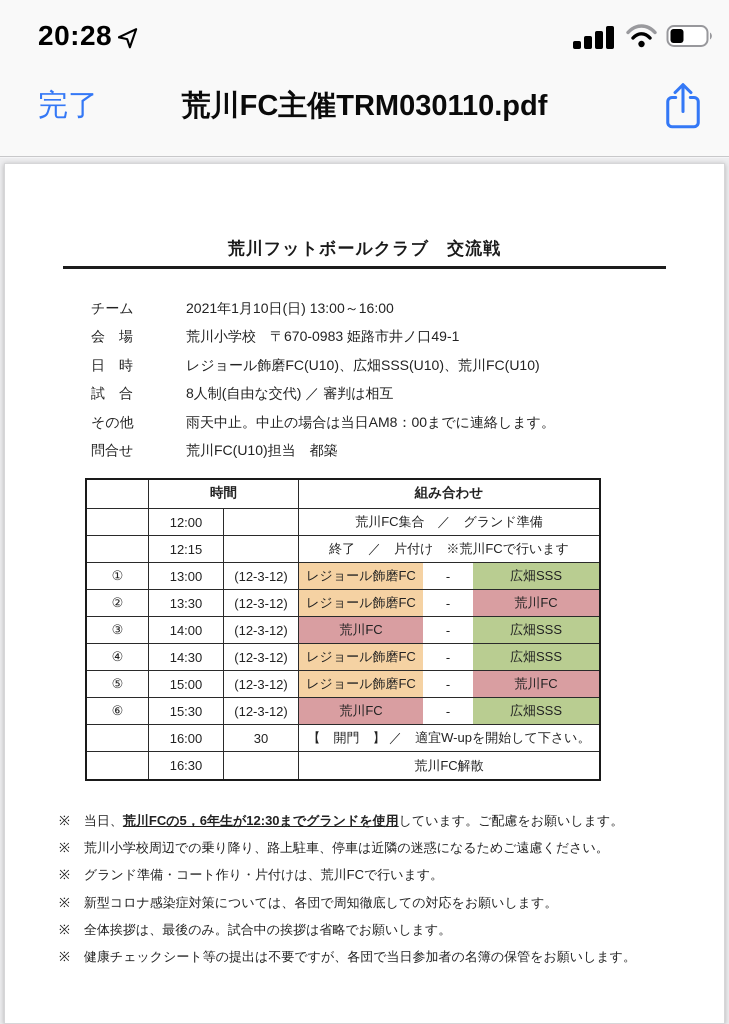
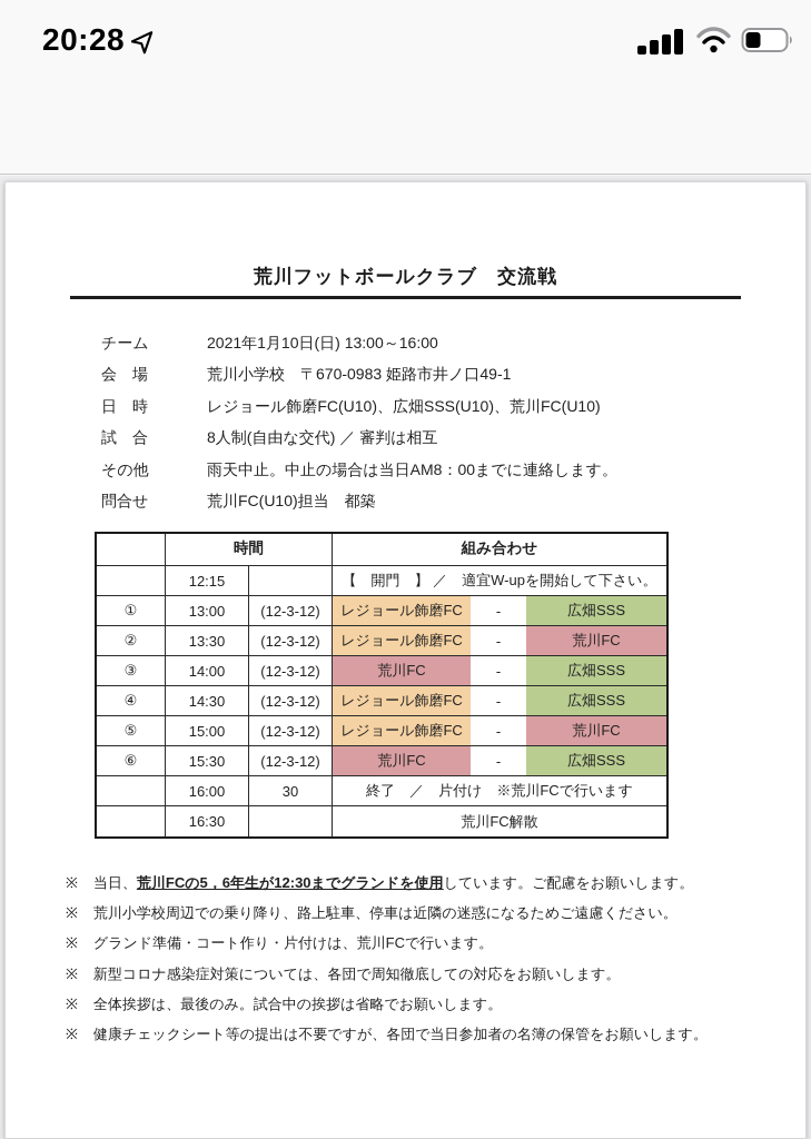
  20:28
- 完了
- 荒川FC主催TRM030110.pdf
  荒川フットボールクラブ 交流戦
  チーム
  2021年1月10日(日) 13:00～16:00
  会 場
  荒川小学校 〒670-0983 姫路市井ノ口49-1
  日 時
  レジョール飾磨FC(U10)、広畑SSS(U10)、荒川FC(U10)
  試 合
  8人制(自由な交代) ／ 審判は相互
  その他
  雨天中止。中止の場合は当日AM8：00までに連絡します。
  問合せ
  荒川FC(U10)担当 都築
  	時間	組み合わせ
- 	12:00		荒川FC集合 ／ グランド準備
- 	12:15		終了 ／ 片付け ※荒川FCで行います
+ 	12:15		【 開門 】 ／ 適宜W-upを開始して下さい。
  ①	13:00	(12-3-12)	レジョール飾磨FC	-	広畑SSS
  ②	13:30	(12-3-12)	レジョール飾磨FC	-	荒川FC
  ③	14:00	(12-3-12)	荒川FC	-	広畑SSS
  ④	14:30	(12-3-12)	レジョール飾磨FC	-	広畑SSS
  ⑤	15:00	(12-3-12)	レジョール飾磨FC	-	荒川FC
  ⑥	15:30	(12-3-12)	荒川FC	-	広畑SSS
- 	16:00	30	【 開門 】 ／ 適宜W-upを開始して下さい。
+ 	16:00	30	終了 ／ 片付け ※荒川FCで行います
  	16:30		荒川FC解散
  ※
  当日、荒川FCの5，6年生が12:30までグランドを使用しています。ご配慮をお願いします。
  ※
  荒川小学校周辺での乗り降り、路上駐車、停車は近隣の迷惑になるためご遠慮ください。
  ※
  グランド準備・コート作り・片付けは、荒川FCで行います。
  ※
  新型コロナ感染症対策については、各団で周知徹底しての対応をお願いします。
  ※
  全体挨拶は、最後のみ。試合中の挨拶は省略でお願いします。
  ※
  健康チェックシート等の提出は不要ですが、各団で当日参加者の名簿の保管をお願いします。
